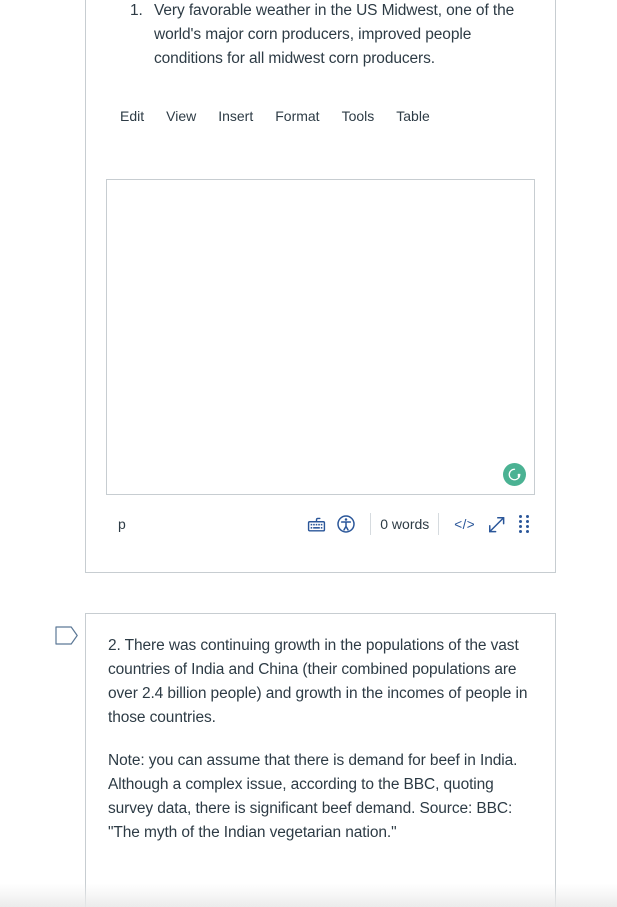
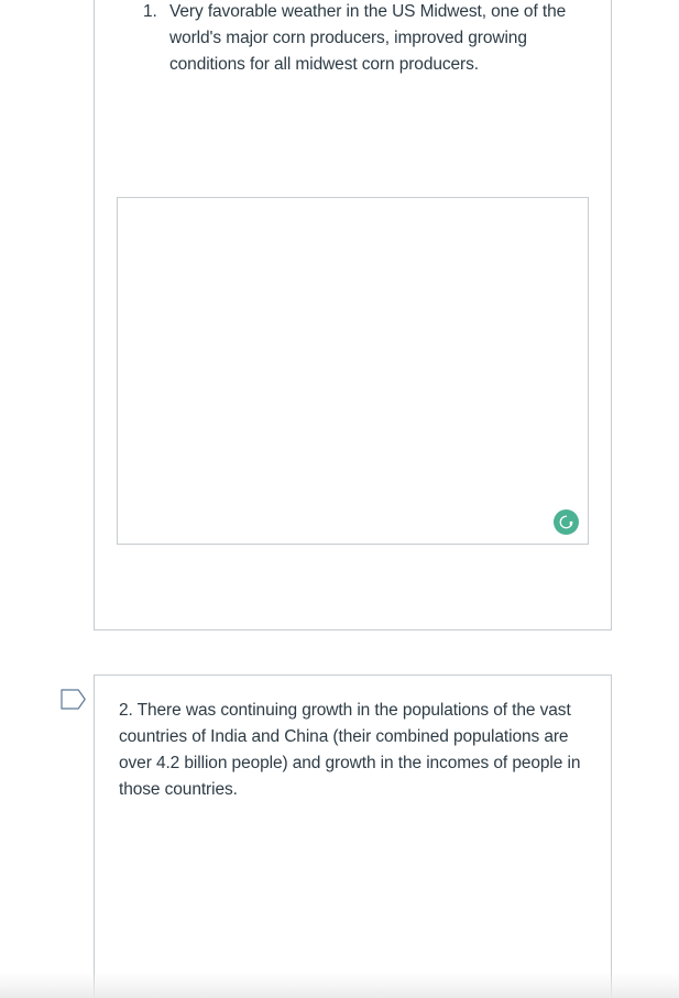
  1.
- Very favorable weather in the US Midwest, one of the world's major corn producers, improved people conditions for all midwest corn producers.
+ Very favorable weather in the US Midwest, one of the world's major corn producers, improved growing conditions for all midwest corn producers.
- Edit
- View
- Insert
- Format
- Tools
- Table
- p
- 0 words
- </>
- 2. There was continuing growth in the populations of the vast countries of India and China (their combined populations are over 2.4 billion people) and growth in the incomes of people in those countries.
+ 2. There was continuing growth in the populations of the vast countries of India and China (their combined populations are over 4.2 billion people) and growth in the incomes of people in those countries.
- Note: you can assume that there is demand for beef in India. Although a complex issue, according to the BBC, quoting survey data, there is significant beef demand. Source: BBC: "The myth of the Indian vegetarian nation."
